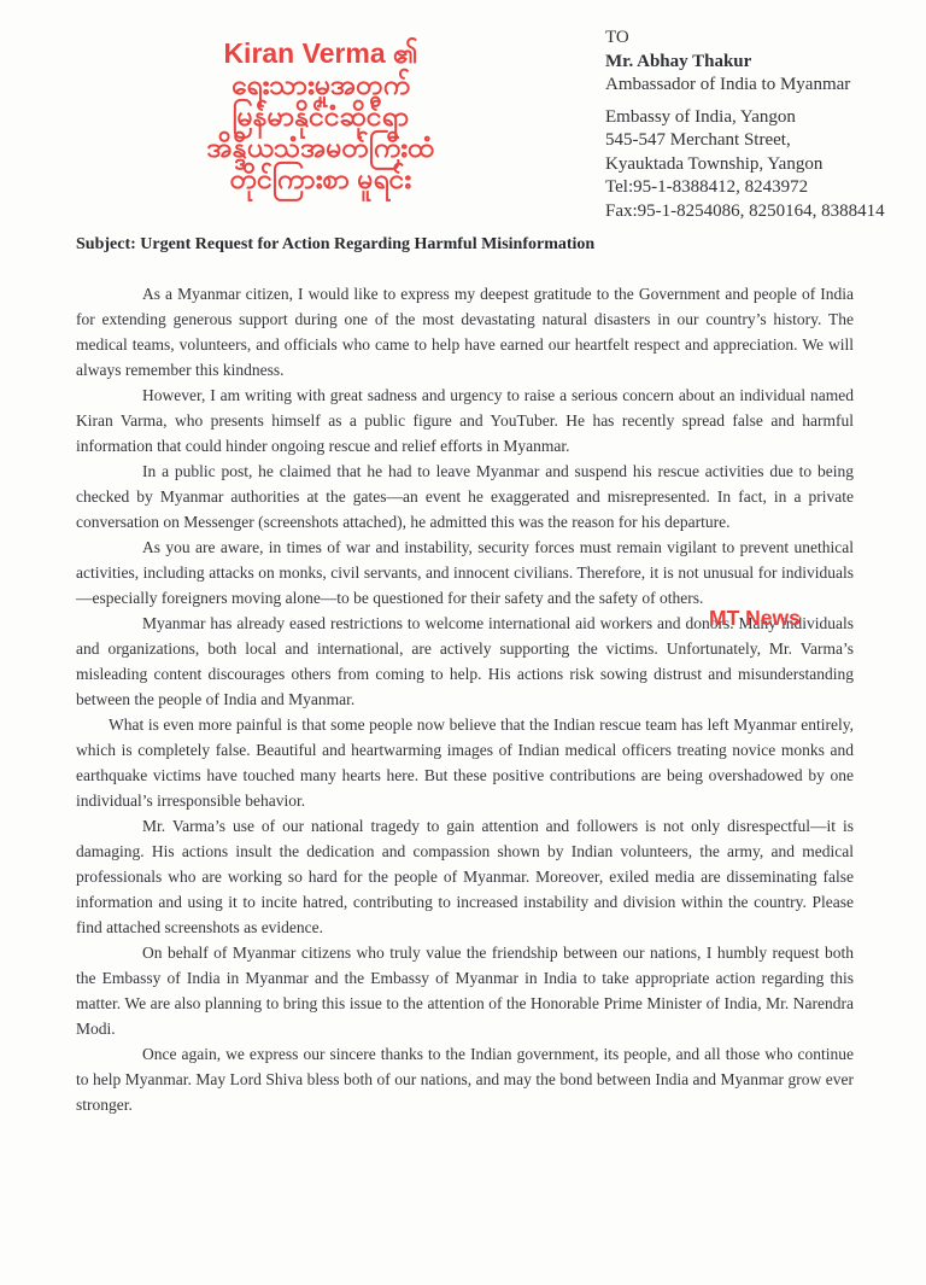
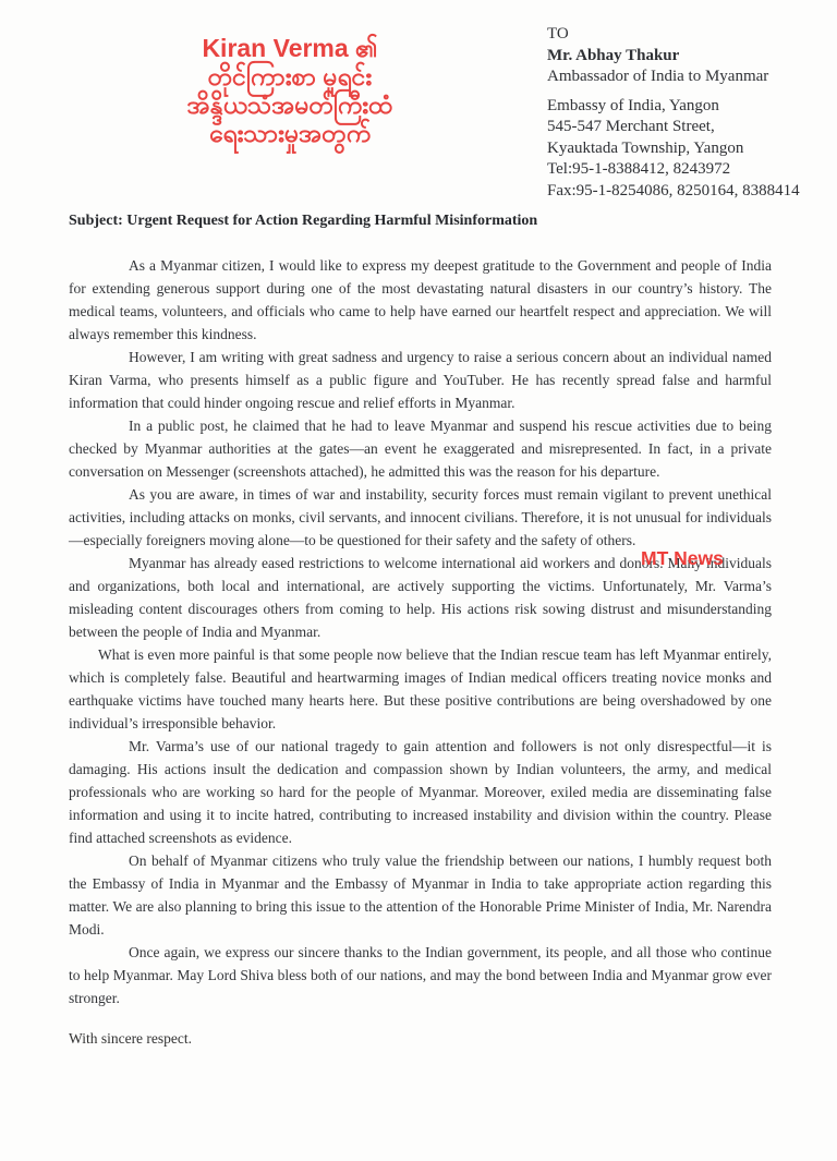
  Kiran Verma ၏
- ရေးသားမှုအတွက်
+ တိုင်ကြားစာ မူရင်း
- မြန်မာနိုင်ငံဆိုင်ရာ
  အိန္ဒိယသံအမတ်ကြီးထံ
- တိုင်ကြားစာ မူရင်း
+ ရေးသားမှုအတွက်
  TO
  Mr. Abhay Thakur
  Ambassador of India to Myanmar
  Embassy of India, Yangon
  545-547 Merchant Street,
  Kyauktada Township, Yangon
  Tel:95-1-8388412, 8243972
  Fax:95-1-8254086, 8250164, 8388414
  Subject: Urgent Request for Action Regarding Harmful Misinformation
  As a Myanmar citizen, I would like to express my deepest gratitude to the Government and people of India for extending generous support during one of the most devastating natural disasters in our country’s history. The medical teams, volunteers, and officials who came to help have earned our heartfelt respect and appreciation. We will always remember this kindness.
  However, I am writing with great sadness and urgency to raise a serious concern about an individual named Kiran Varma, who presents himself as a public figure and YouTuber. He has recently spread false and harmful information that could hinder ongoing rescue and relief efforts in Myanmar.
  In a public post, he claimed that he had to leave Myanmar and suspend his rescue activities due to being checked by Myanmar authorities at the gates—an event he exaggerated and misrepresented. In fact, in a private conversation on Messenger (screenshots attached), he admitted this was the reason for his departure.
  As you are aware, in times of war and instability, security forces must remain vigilant to prevent unethical activities, including attacks on monks, civil servants, and innocent civilians. Therefore, it is not unusual for individuals—especially foreigners moving alone—to be questioned for their safety and the safety of others.
  Myanmar has already eased restrictions to welcome international aid workers and donors. Many individuals and organizations, both local and international, are actively supporting the victims. Unfortunately, Mr. Varma’s misleading content discourages others from coming to help. His actions risk sowing distrust and misunderstanding between the people of India and Myanmar.
  What is even more painful is that some people now believe that the Indian rescue team has left Myanmar entirely, which is completely false. Beautiful and heartwarming images of Indian medical officers treating novice monks and earthquake victims have touched many hearts here. But these positive contributions are being overshadowed by one individual’s irresponsible behavior.
  Mr. Varma’s use of our national tragedy to gain attention and followers is not only disrespectful—it is damaging. His actions insult the dedication and compassion shown by Indian volunteers, the army, and medical professionals who are working so hard for the people of Myanmar. Moreover, exiled media are disseminating false information and using it to incite hatred, contributing to increased instability and division within the country. Please find attached screenshots as evidence.
  On behalf of Myanmar citizens who truly value the friendship between our nations, I humbly request both the Embassy of India in Myanmar and the Embassy of Myanmar in India to take appropriate action regarding this matter. We are also planning to bring this issue to the attention of the Honorable Prime Minister of India, Mr. Narendra Modi.
  Once again, we express our sincere thanks to the Indian government, its people, and all those who continue to help Myanmar. May Lord Shiva bless both of our nations, and may the bond between India and Myanmar grow ever stronger.
+ With sincere respect.
  MT News
